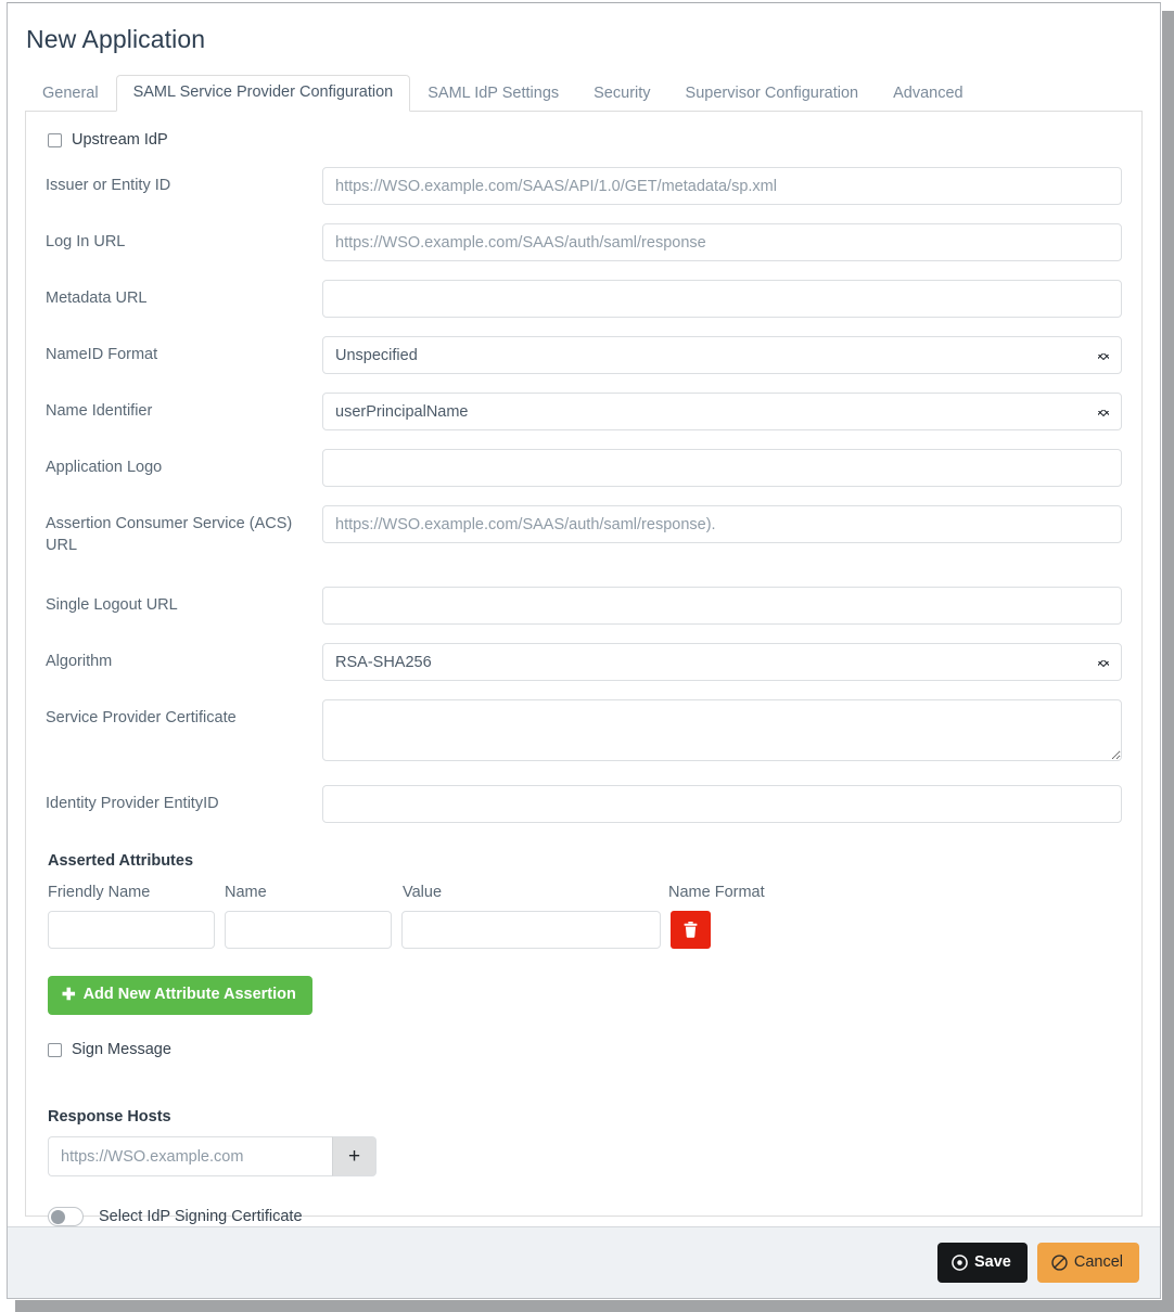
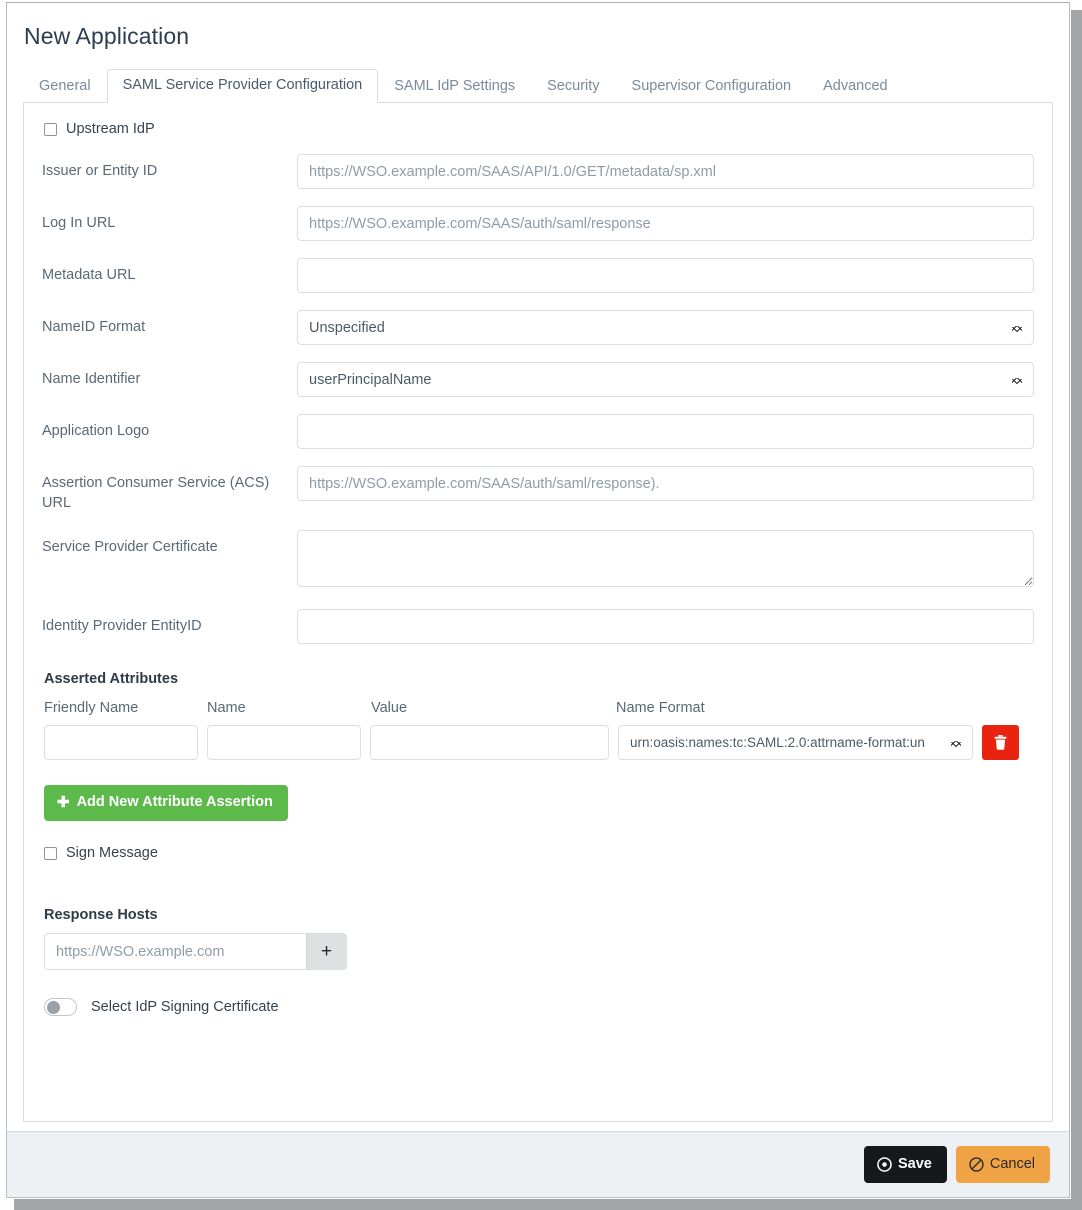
  New Application
  General
  SAML Service Provider Configuration
  SAML IdP Settings
  Security
  Supervisor Configuration
  Advanced
  Upstream IdP
  Issuer or Entity ID
  https://WSO.example.com/SAAS/API/1.0/GET/metadata/sp.xml
  Log In URL
  https://WSO.example.com/SAAS/auth/saml/response
  Metadata URL
  NameID Format
  Unspecified
  Name Identifier
  userPrincipalName
  Application Logo
  Assertion Consumer Service (ACS) URL
  https://WSO.example.com/SAAS/auth/saml/response).
- Single Logout URL
- Algorithm
- RSA-SHA256
  Service Provider Certificate
  Identity Provider EntityID
  Asserted Attributes
  Friendly Name
  Name
  Value
  Name Format
+ urn:oasis:names:tc:SAML:2.0:attrname-format:un
  ✚
  Add New Attribute Assertion
  Sign Message
  Response Hosts
  https://WSO.example.com
  +
  Select IdP Signing Certificate
  Save
  Cancel
